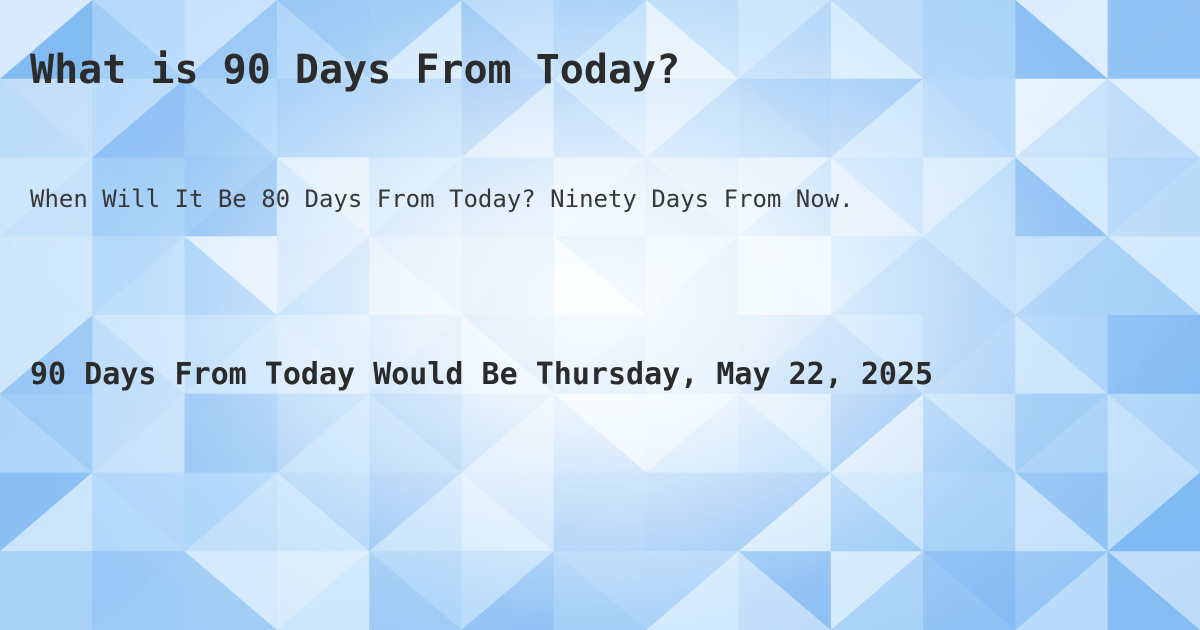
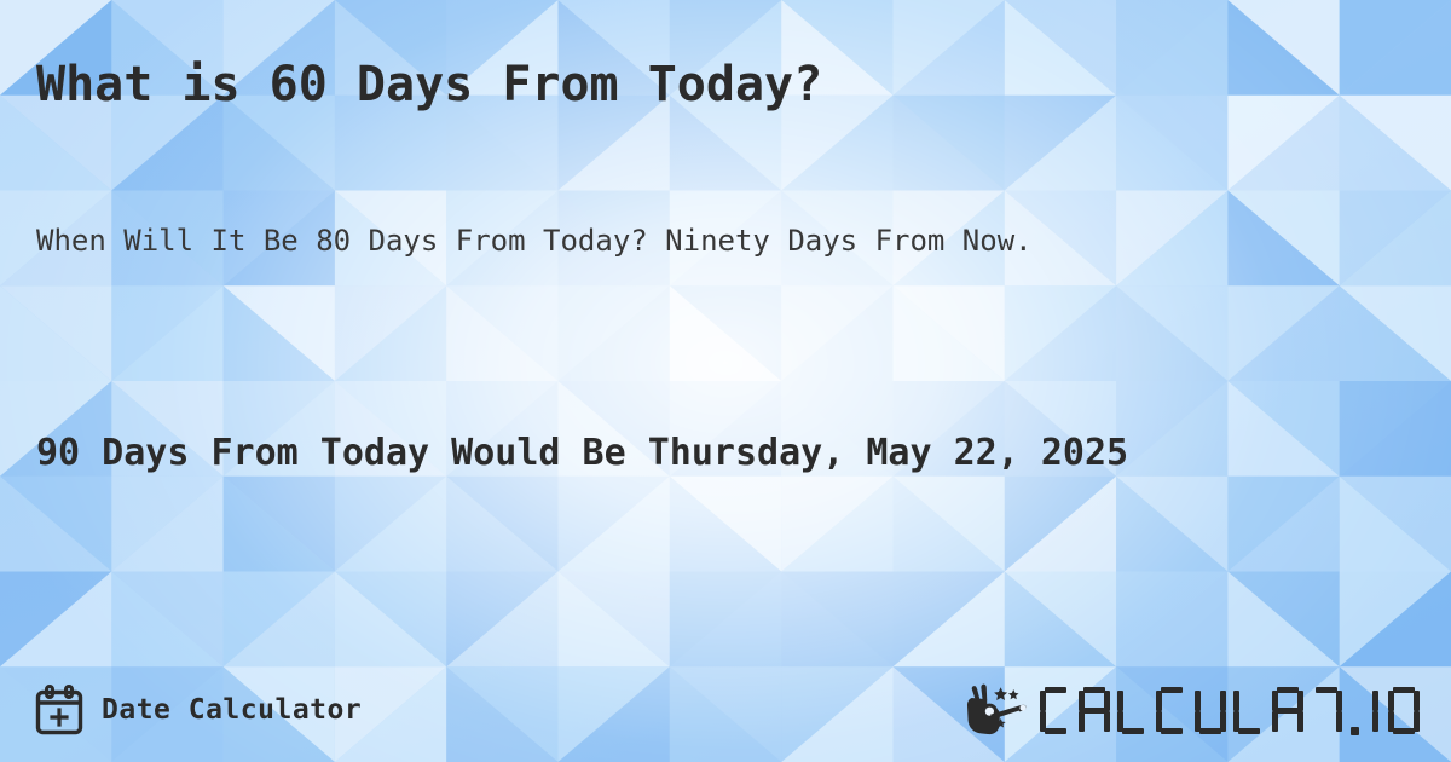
- What is 90 Days From Today?
+ What is 60 Days From Today?
  When Will It Be 80 Days From Today? Ninety Days From Now.
  90 Days From Today Would Be Thursday, May 22, 2025
+ Date Calculator
